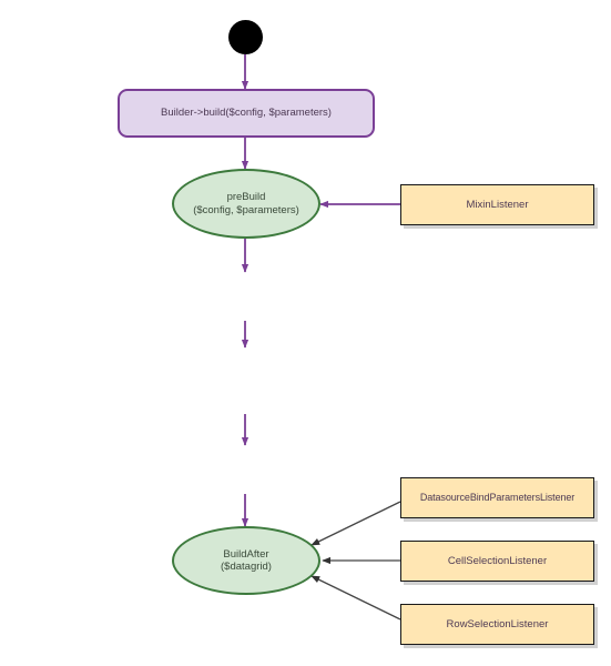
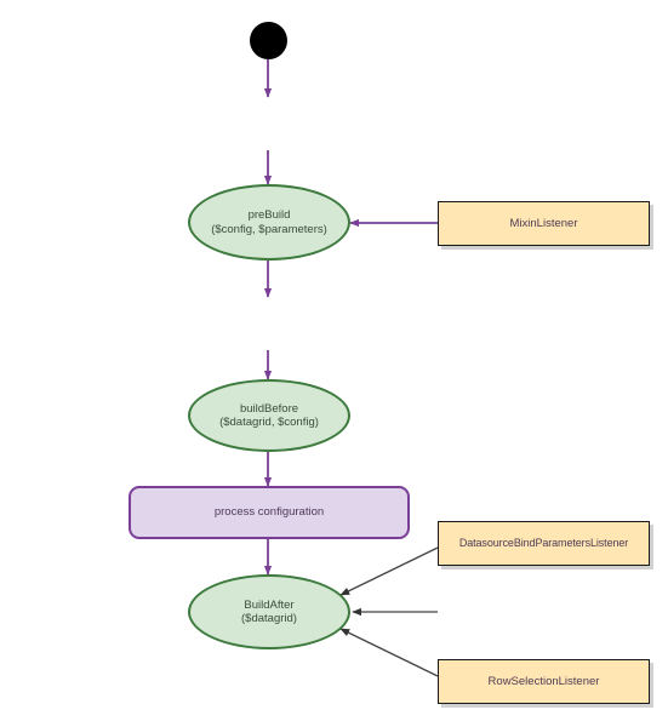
- Builder->build($config, $parameters)
  preBuild
  ($config, $parameters)
+ buildBefore
+ ($datagrid, $config)
+ process configuration
  BuildAfter
  ($datagrid)
  MixinListener
  DatasourceBindParametersListener
- CellSelectionListener
  RowSelectionListener
